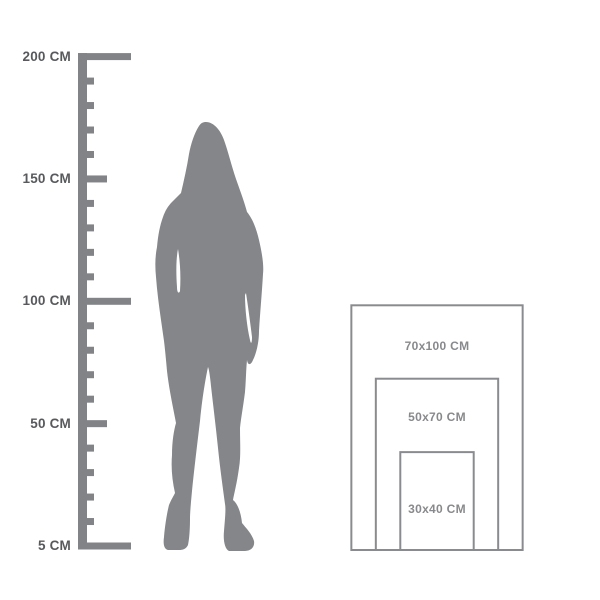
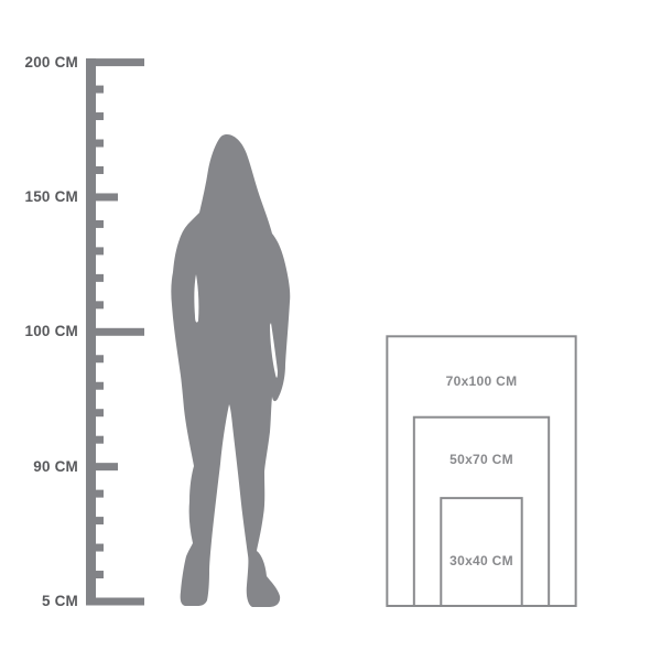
  200 CM
  150 CM
  100 CM
- 50 CM
+ 90 CM
  5 CM
  70x100 CM
  50x70 CM
  30x40 CM
